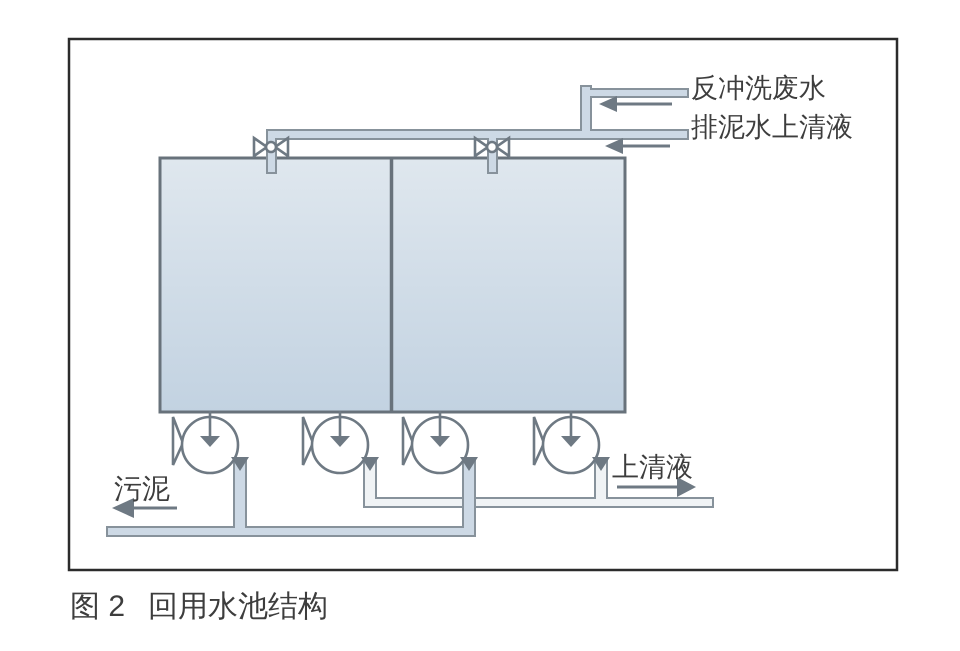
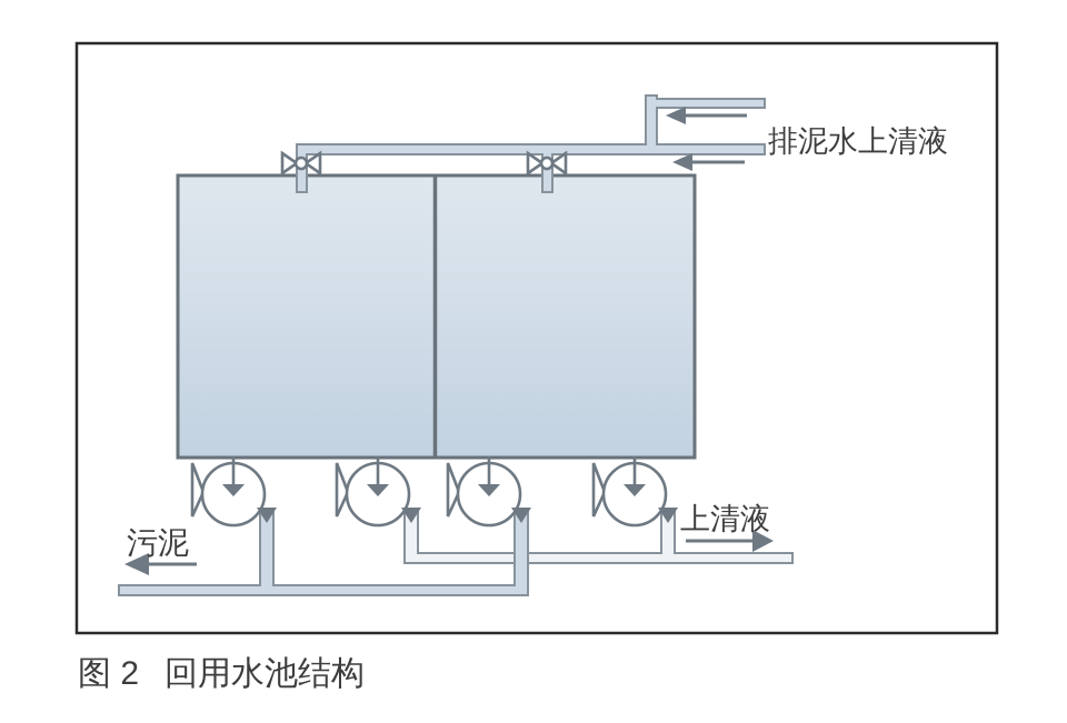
- 反冲洗废水
  排泥水上清液
  污泥
  上清液
  图 2 回用水池结构
